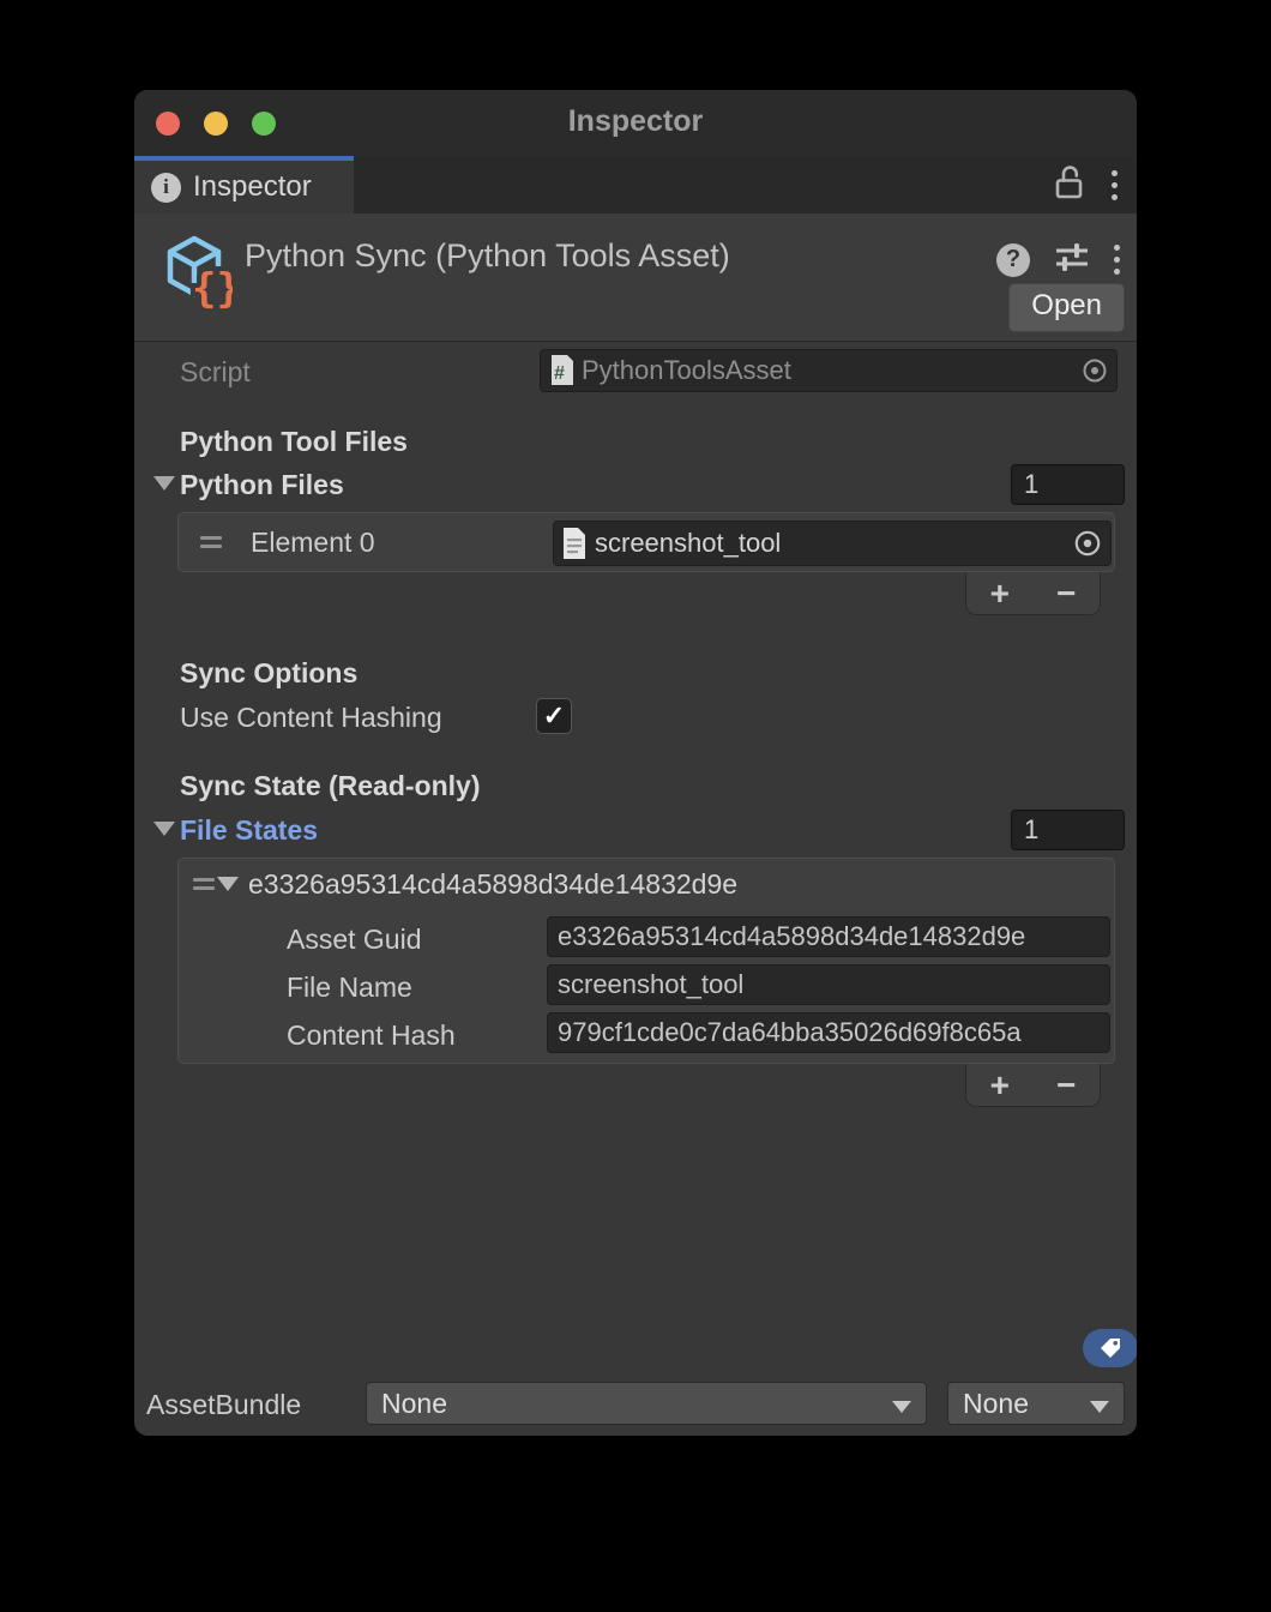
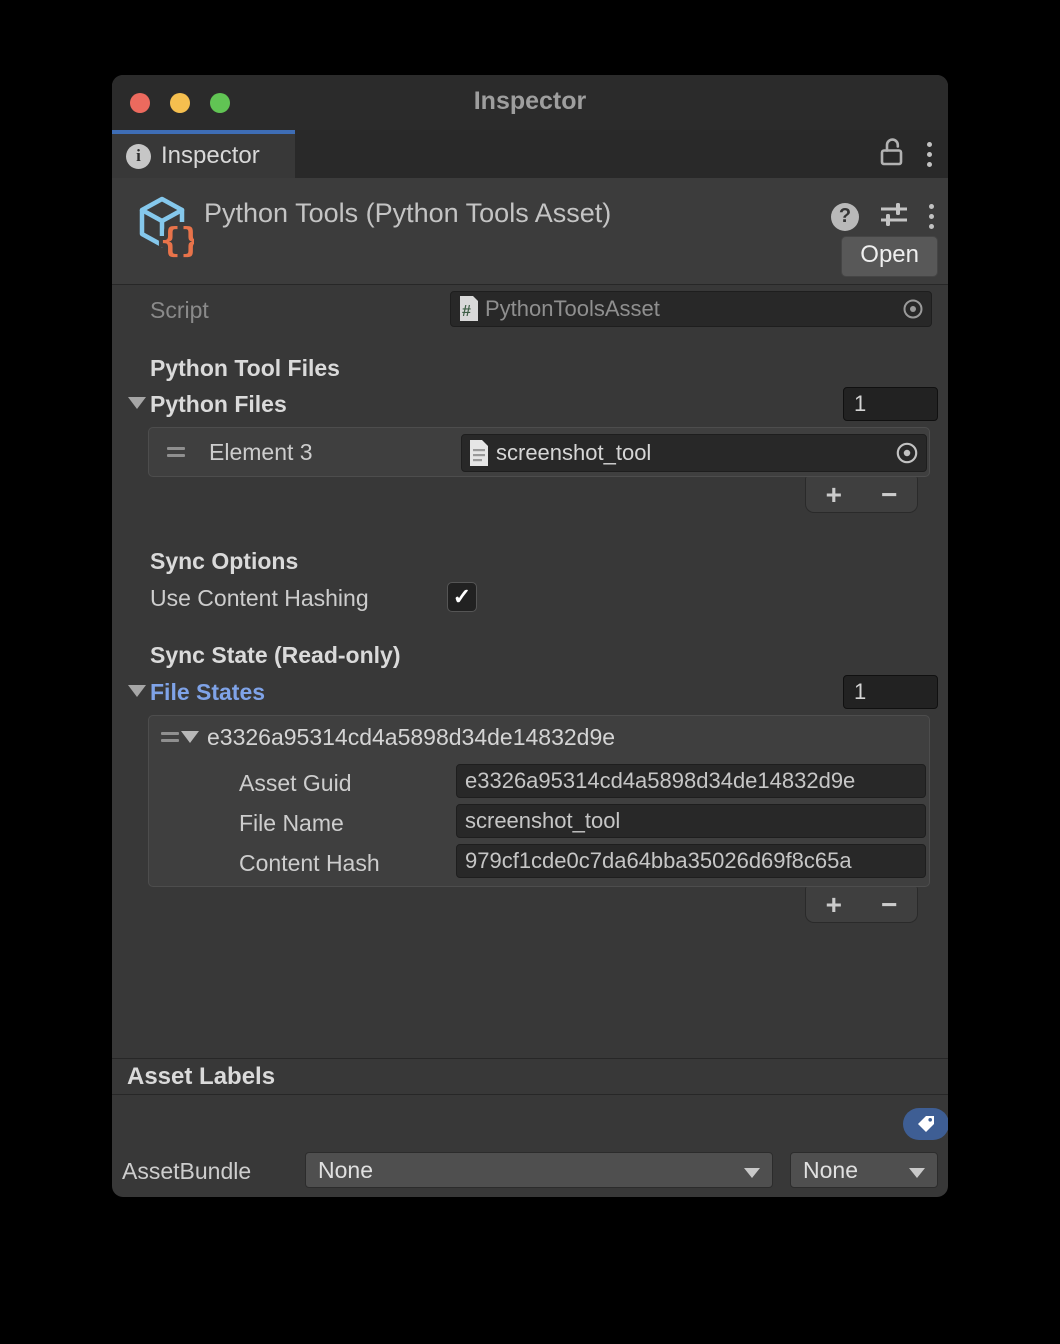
  Inspector
  i
  Inspector
  {}
- Python Sync (Python Tools Asset)
+ Python Tools (Python Tools Asset)
  ?
  Open
  Script
  #
  PythonToolsAsset
  Python Tool Files
  Python Files
  1
- Element 0
+ Element 3
  screenshot_tool
  +
  −
  Sync Options
  Use Content Hashing
  ✓
  Sync State (Read-only)
  File States
  1
  e3326a95314cd4a5898d34de14832d9e
  Asset Guid
  e3326a95314cd4a5898d34de14832d9e
  File Name
  screenshot_tool
  Content Hash
  979cf1cde0c7da64bba35026d69f8c65a
  +
  −
+ Asset Labels
  AssetBundle
  None
  None
